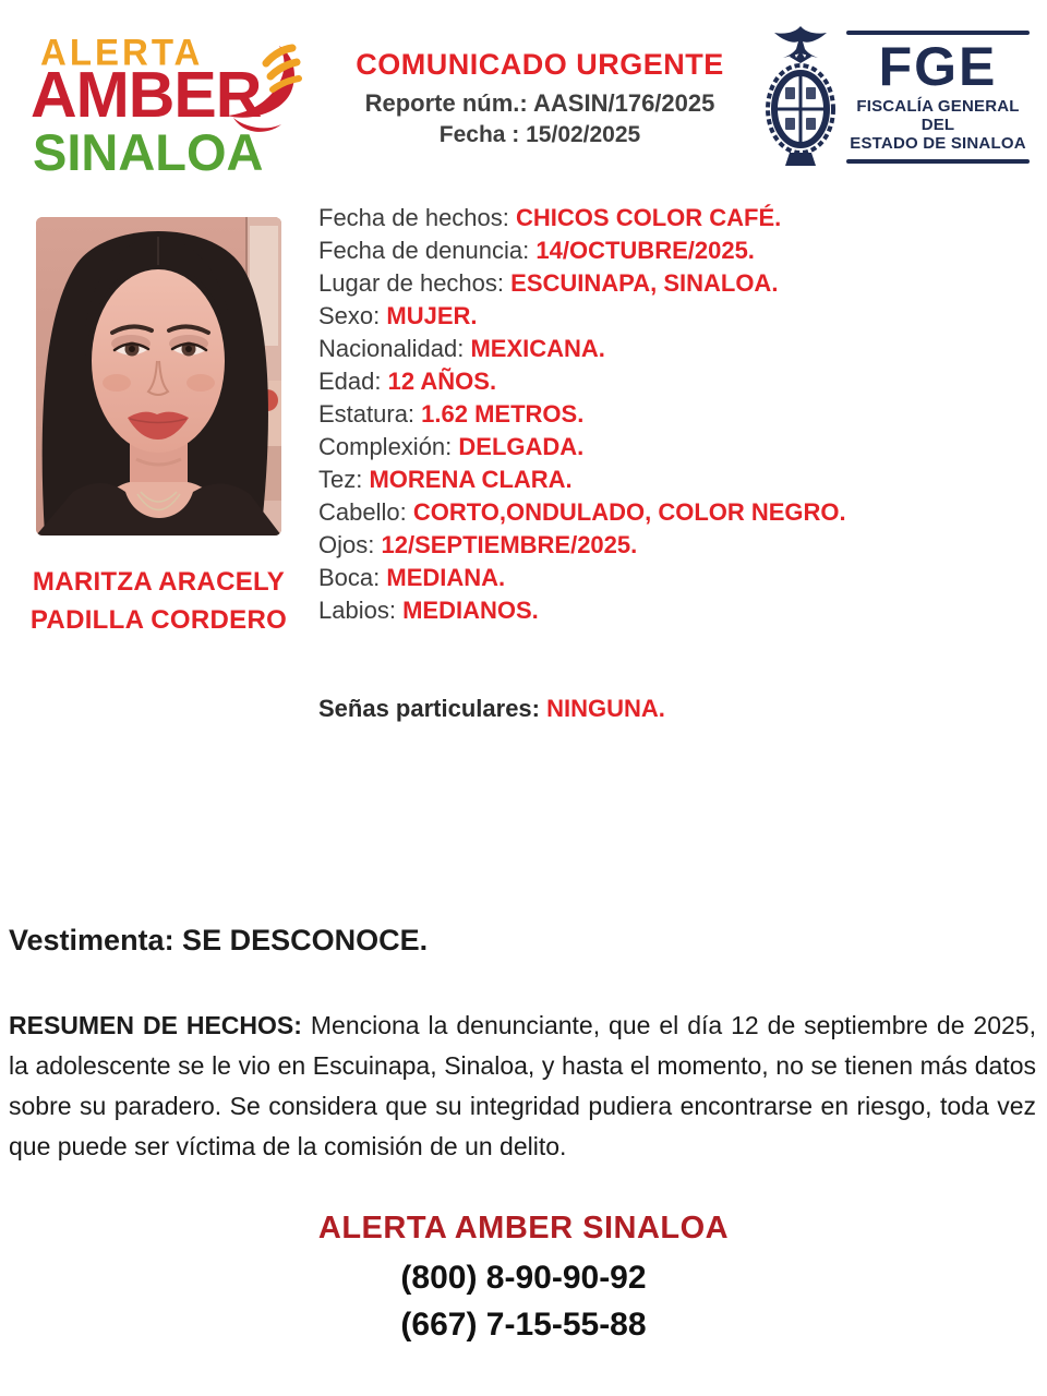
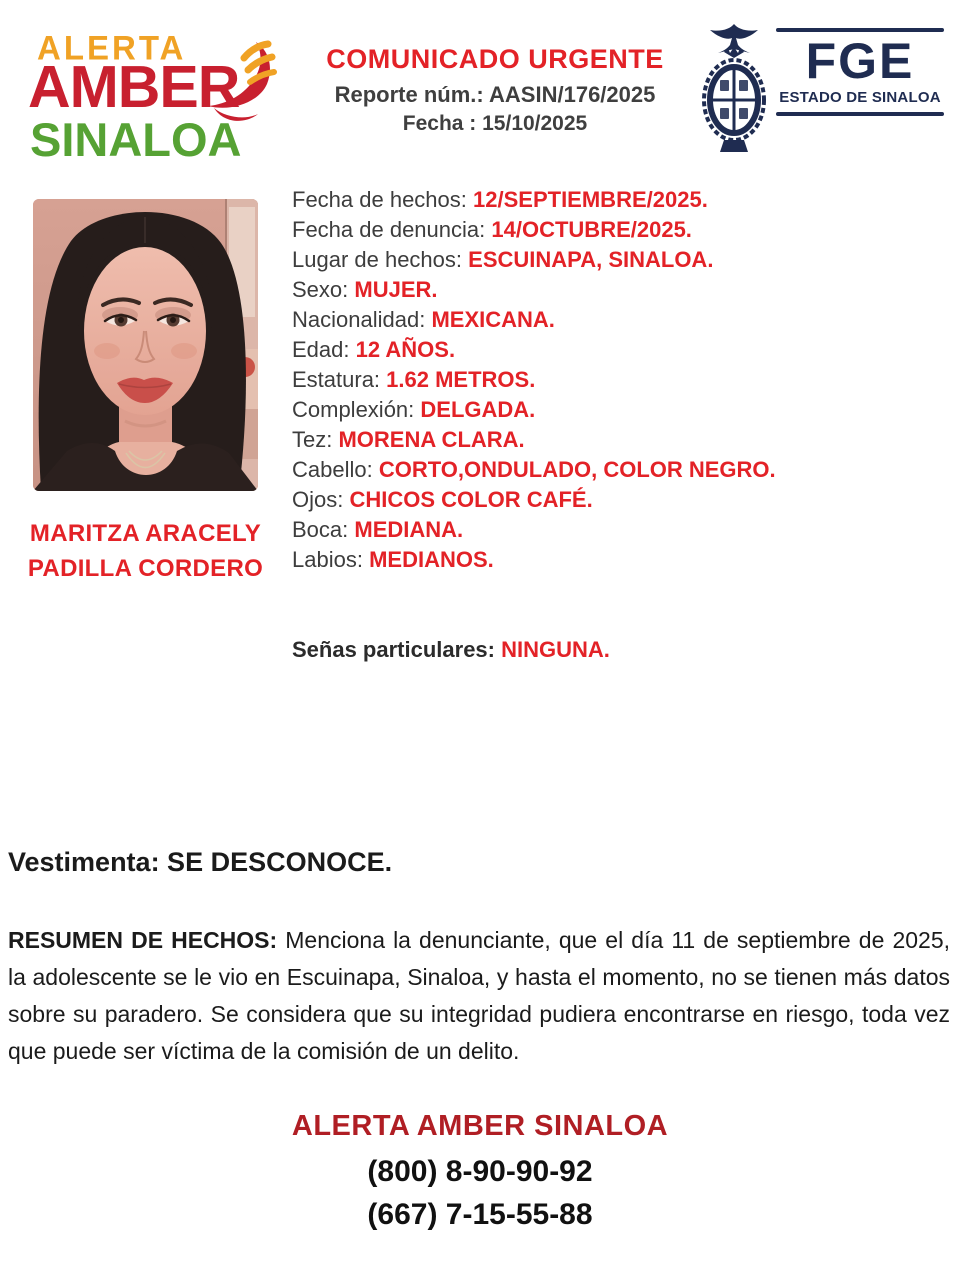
  ALERTA
  AMBER
  SINALOA
  COMUNICADO URGENTE
  Reporte núm.: AASIN/176/2025
- Fecha : 15/02/2025
+ Fecha : 15/10/2025
  FGE
- FISCALÍA GENERAL DEL
  ESTADO DE SINALOA
  MARITZA ARACELY
  PADILLA CORDERO
- Fecha de hechos: CHICOS COLOR CAFÉ.
+ Fecha de hechos: 12/SEPTIEMBRE/2025.
  Fecha de denuncia: 14/OCTUBRE/2025.
  Lugar de hechos: ESCUINAPA, SINALOA.
  Sexo: MUJER.
  Nacionalidad: MEXICANA.
  Edad: 12 AÑOS.
  Estatura: 1.62 METROS.
  Complexión: DELGADA.
  Tez: MORENA CLARA.
  Cabello: CORTO,ONDULADO, COLOR NEGRO.
- Ojos: 12/SEPTIEMBRE/2025.
+ Ojos: CHICOS COLOR CAFÉ.
  Boca: MEDIANA.
  Labios: MEDIANOS.
  Señas particulares: NINGUNA.
  Vestimenta: SE DESCONOCE.
- RESUMEN DE HECHOS: Menciona la denunciante, que el día 12 de septiembre de 2025, la adolescente se le vio en Escuinapa, Sinaloa, y hasta el momento, no se tienen más datos sobre su paradero. Se considera que su integridad pudiera encontrarse en riesgo, toda vez que puede ser víctima de la comisión de un delito.
+ RESUMEN DE HECHOS: Menciona la denunciante, que el día 11 de septiembre de 2025, la adolescente se le vio en Escuinapa, Sinaloa, y hasta el momento, no se tienen más datos sobre su paradero. Se considera que su integridad pudiera encontrarse en riesgo, toda vez que puede ser víctima de la comisión de un delito.
  ALERTA AMBER SINALOA
  (800) 8-90-90-92
  (667) 7-15-55-88
